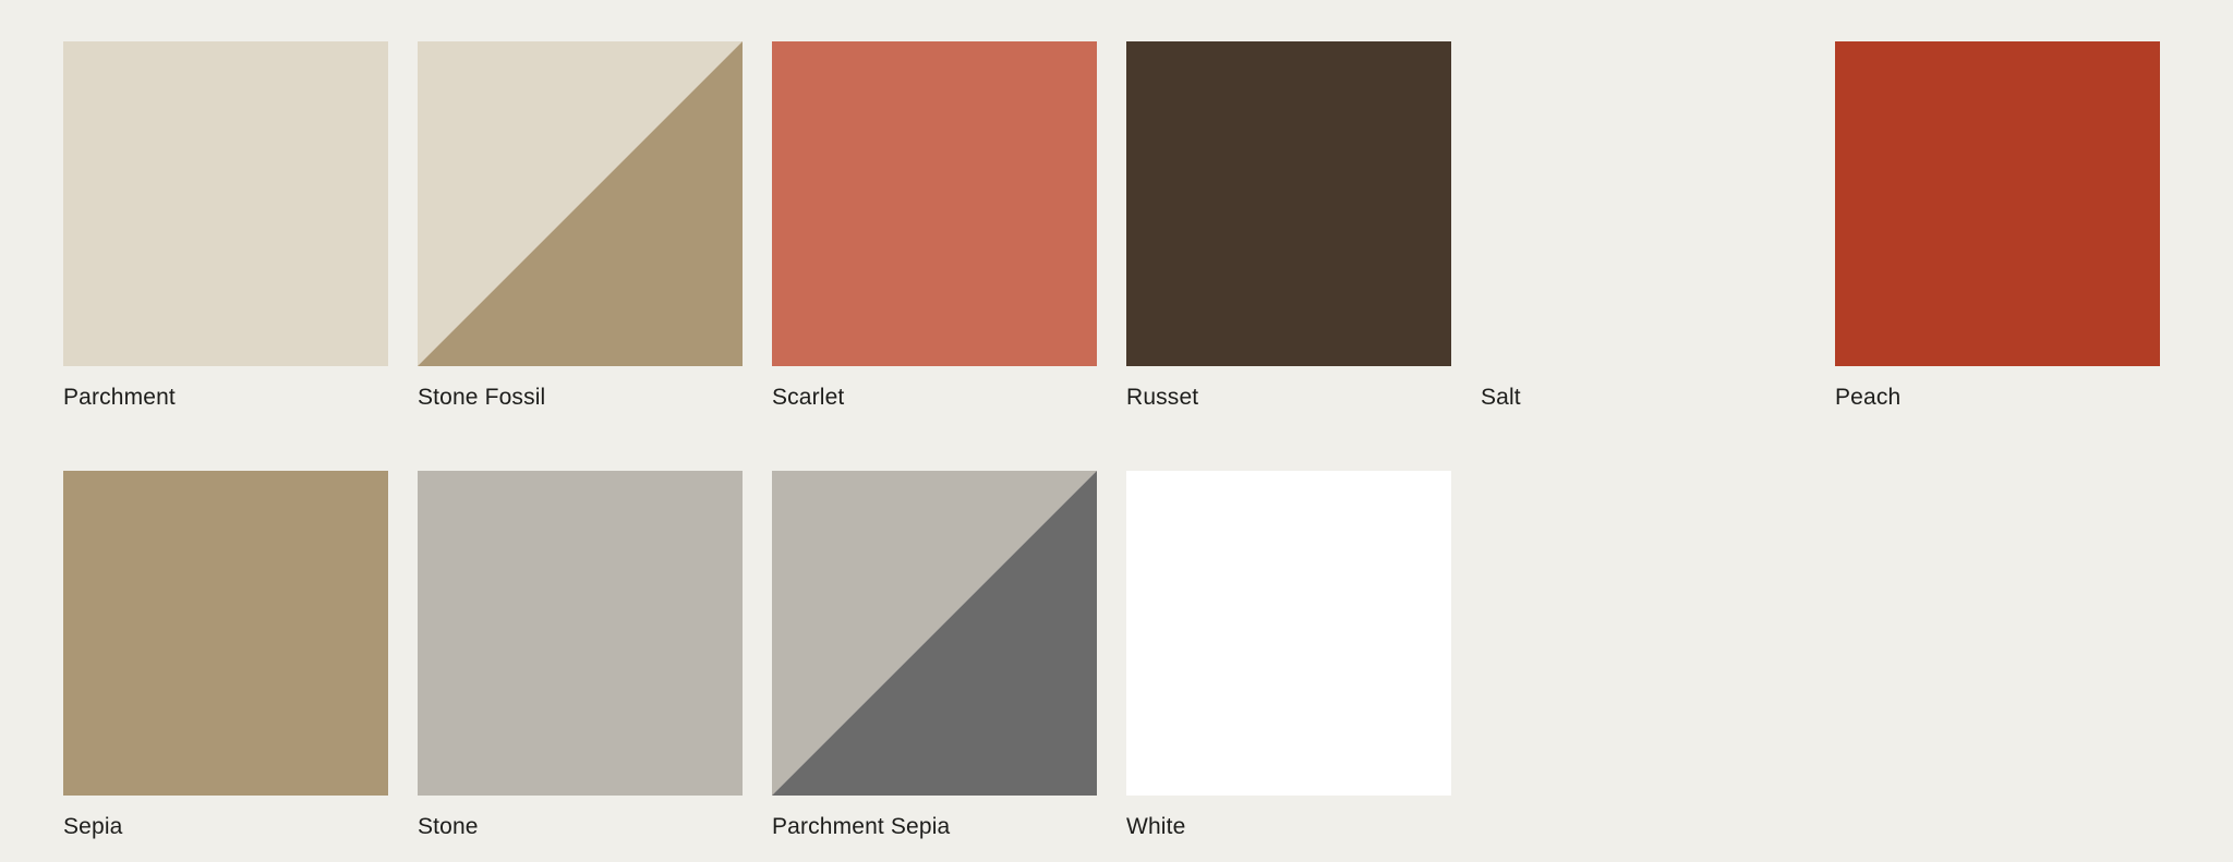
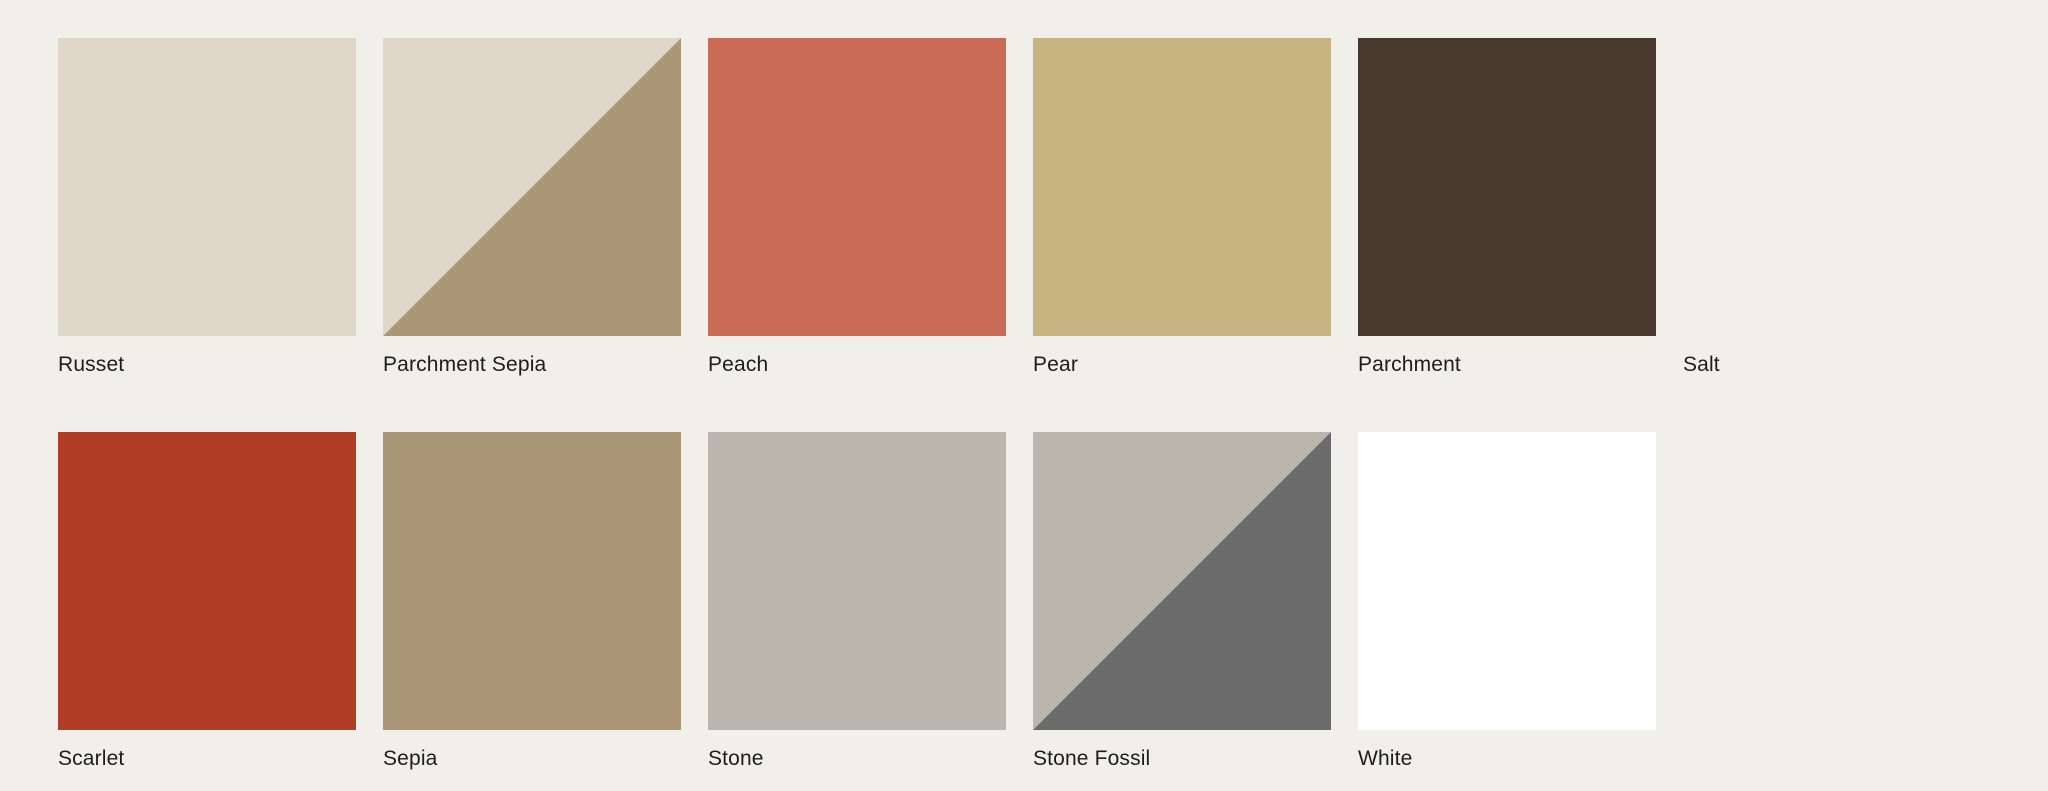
- Parchment
+ Russet
- Stone Fossil
+ Parchment Sepia
- Scarlet
+ Peach
+ Pear
- Russet
+ Parchment
  Salt
- Peach
+ Scarlet
  Sepia
  Stone
- Parchment Sepia
+ Stone Fossil
  White
